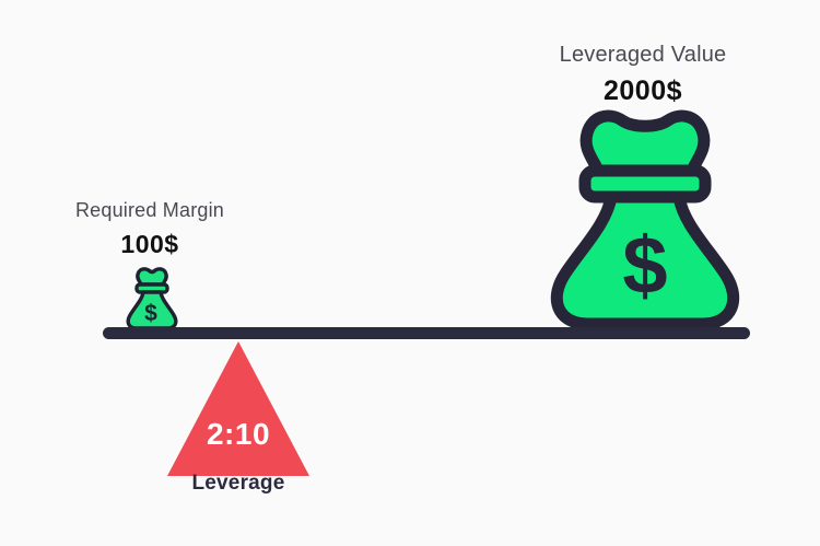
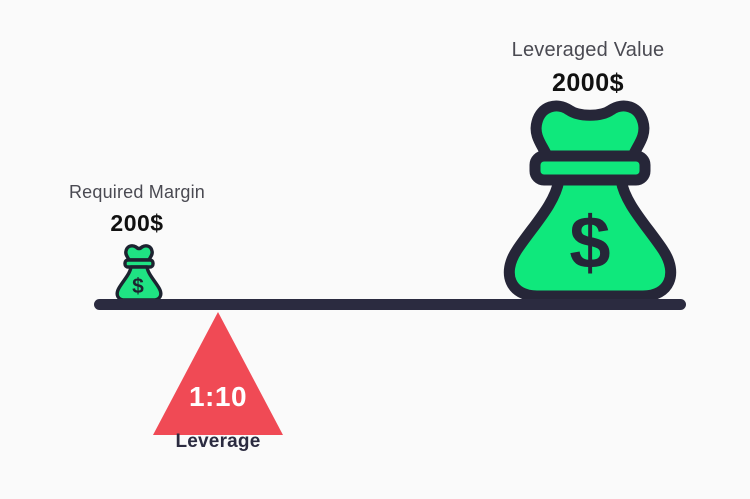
  Leveraged Value
  2000$
  $
  Required Margin
- 100$
+ 200$
  $
- 2:10
+ 1:10
  Leverage
